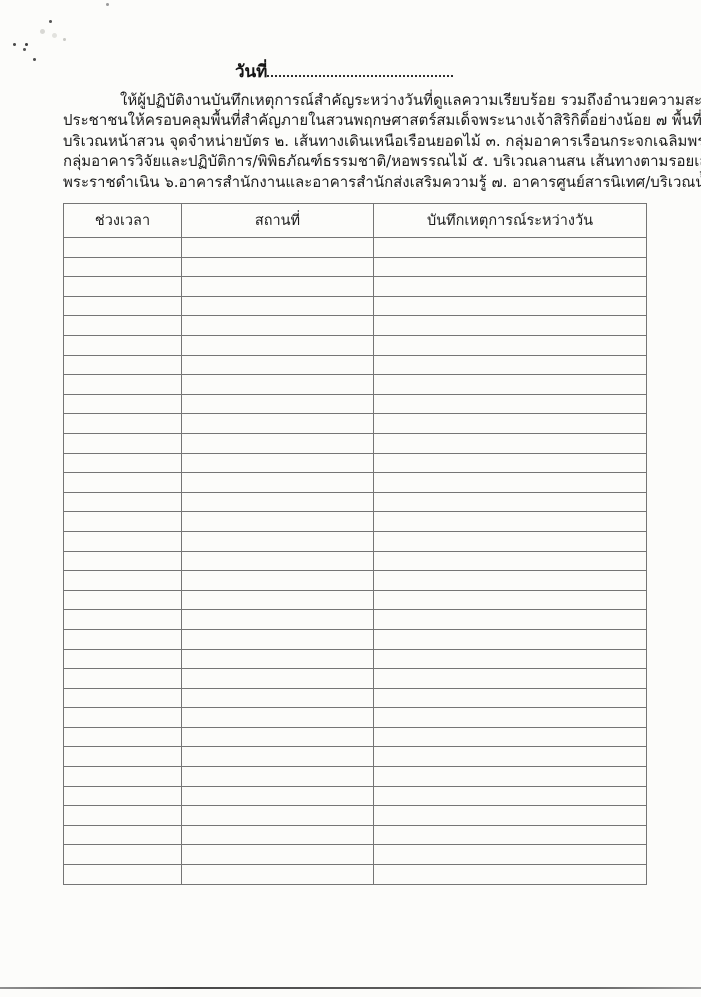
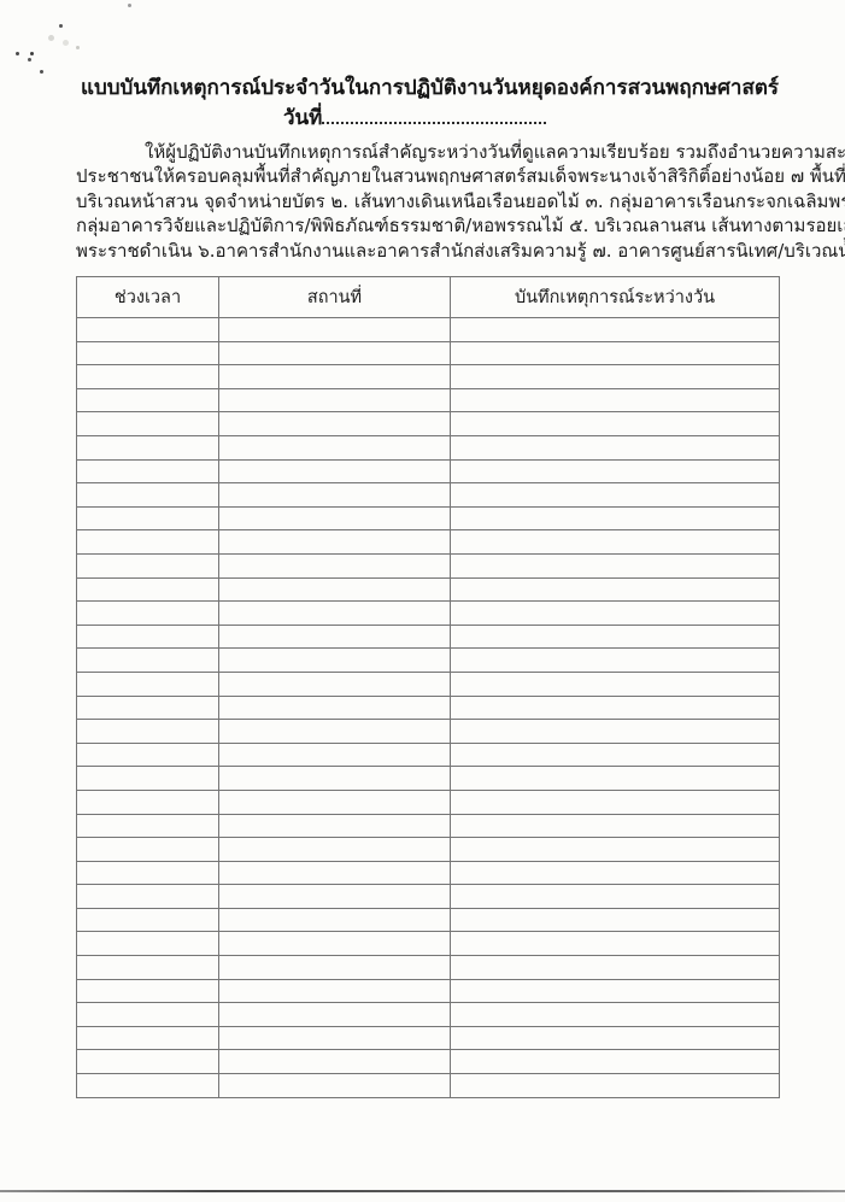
+ แบบบันทึกเหตุการณ์ประจำวันในการปฏิบัติงานวันหยุดองค์การสวนพฤกษศาสตร์
  วันที่
  ให้ผู้ปฏิบัติงานบันทึกเหตุการณ์สำคัญระหว่างวันที่ดูแลความเรียบร้อย รวมถึงอำนวยความสะ
  ประชาชนให้ครอบคลุมพื้นที่สำคัญภายในสวนพฤกษศาสตร์สมเด็จพระนางเจ้าสิริกิติ์อย่างน้อย ๗ พื้นที่
  บริเวณหน้าสวน จุดจำหน่ายบัตร ๒. เส้นทางเดินเหนือเรือนยอดไม้ ๓. กลุ่มอาคารเรือนกระจกเฉลิมพ
  กลุ่มอาคารวิจัยและปฏิบัติการ/พิพิธภัณฑ์ธรรมชาติ/หอพรรณไม้ ๕. บริเวณลานสน เส้นทางตามรอยเ
  พระราชดำเนิน ๖.อาคารสำนักงานและอาคารสำนักส่งเสริมความรู้ ๗. อาคารศูนย์สารนิเทศ/บริเวณ
  ช่วงเวลา	สถานที่	บันทึกเหตุการณ์ระหว่างวัน
